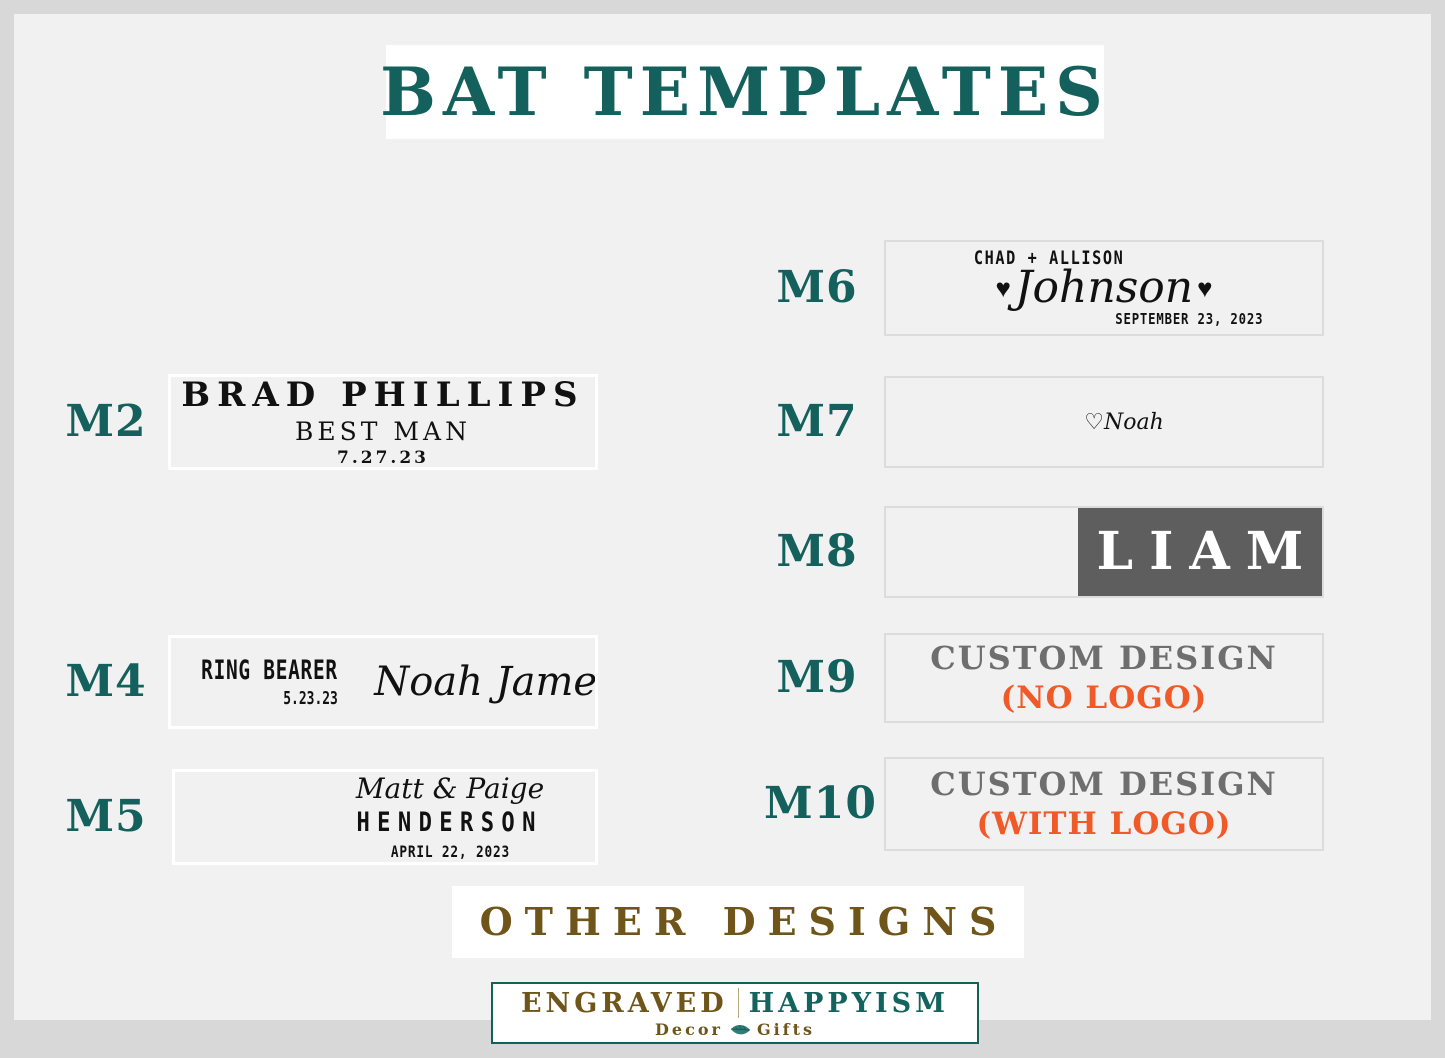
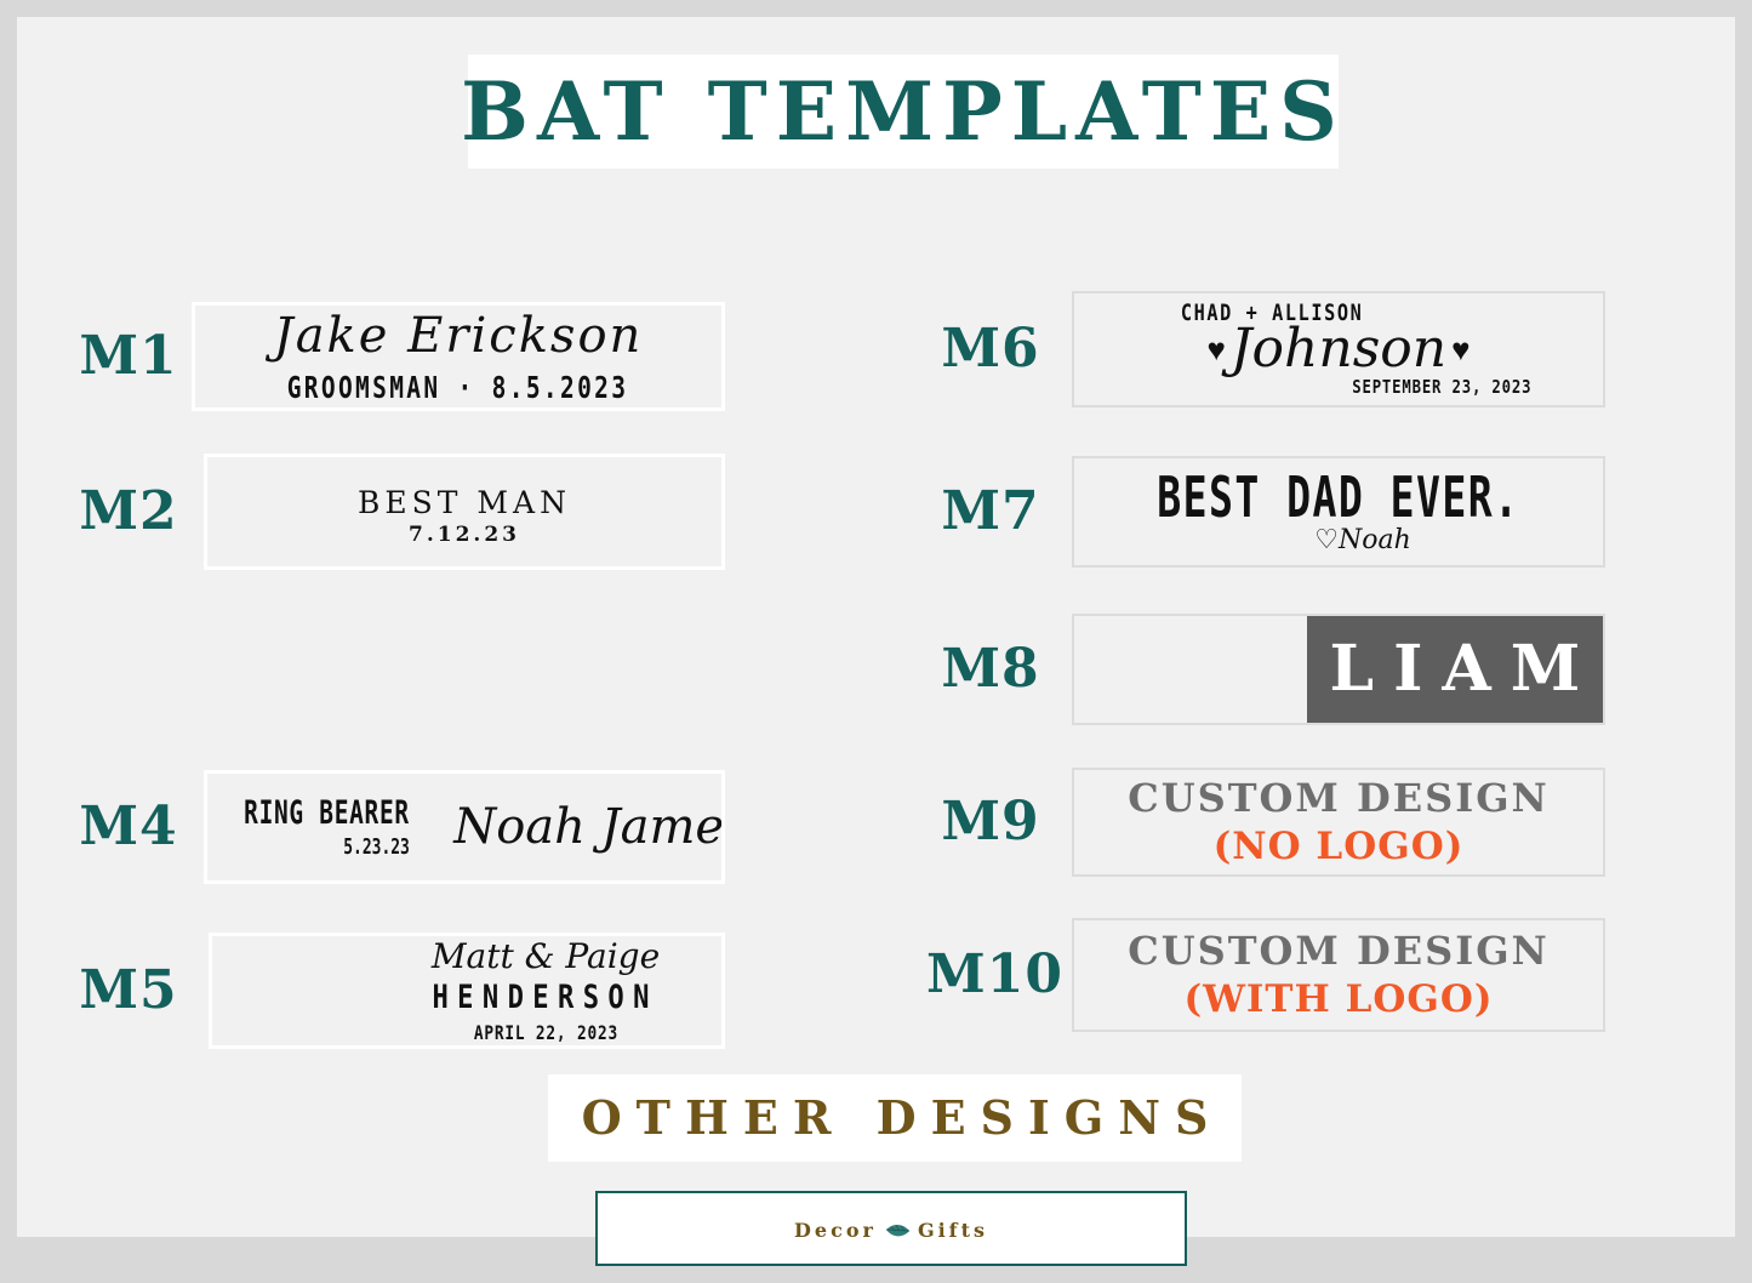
  BAT TEMPLATES
+ M1
+ Jake Erickson
+ GROOMSMAN · 8.5.2023
  M2
- BRAD PHILLIPS
  BEST MAN
- 7.27.23
+ 7.12.23
  M4
  RING BEARER
  5.23.23
  Noah Jame
  M5
  Matt & Paige
  HENDERSON
  APRIL 22, 2023
  M6
  CHAD + ALLISON
  ♥
  Johnson
  ♥
  SEPTEMBER 23, 2023
  M7
+ BEST DAD EVER.
  ♡Noah
  M8
  LIAM
  M9
  CUSTOM DESIGN
  (NO LOGO)
  M10
  CUSTOM DESIGN
  (WITH LOGO)
  OTHER DESIGNS
- ENGRAVED
- HAPPYISM
  Decor
  Gifts
